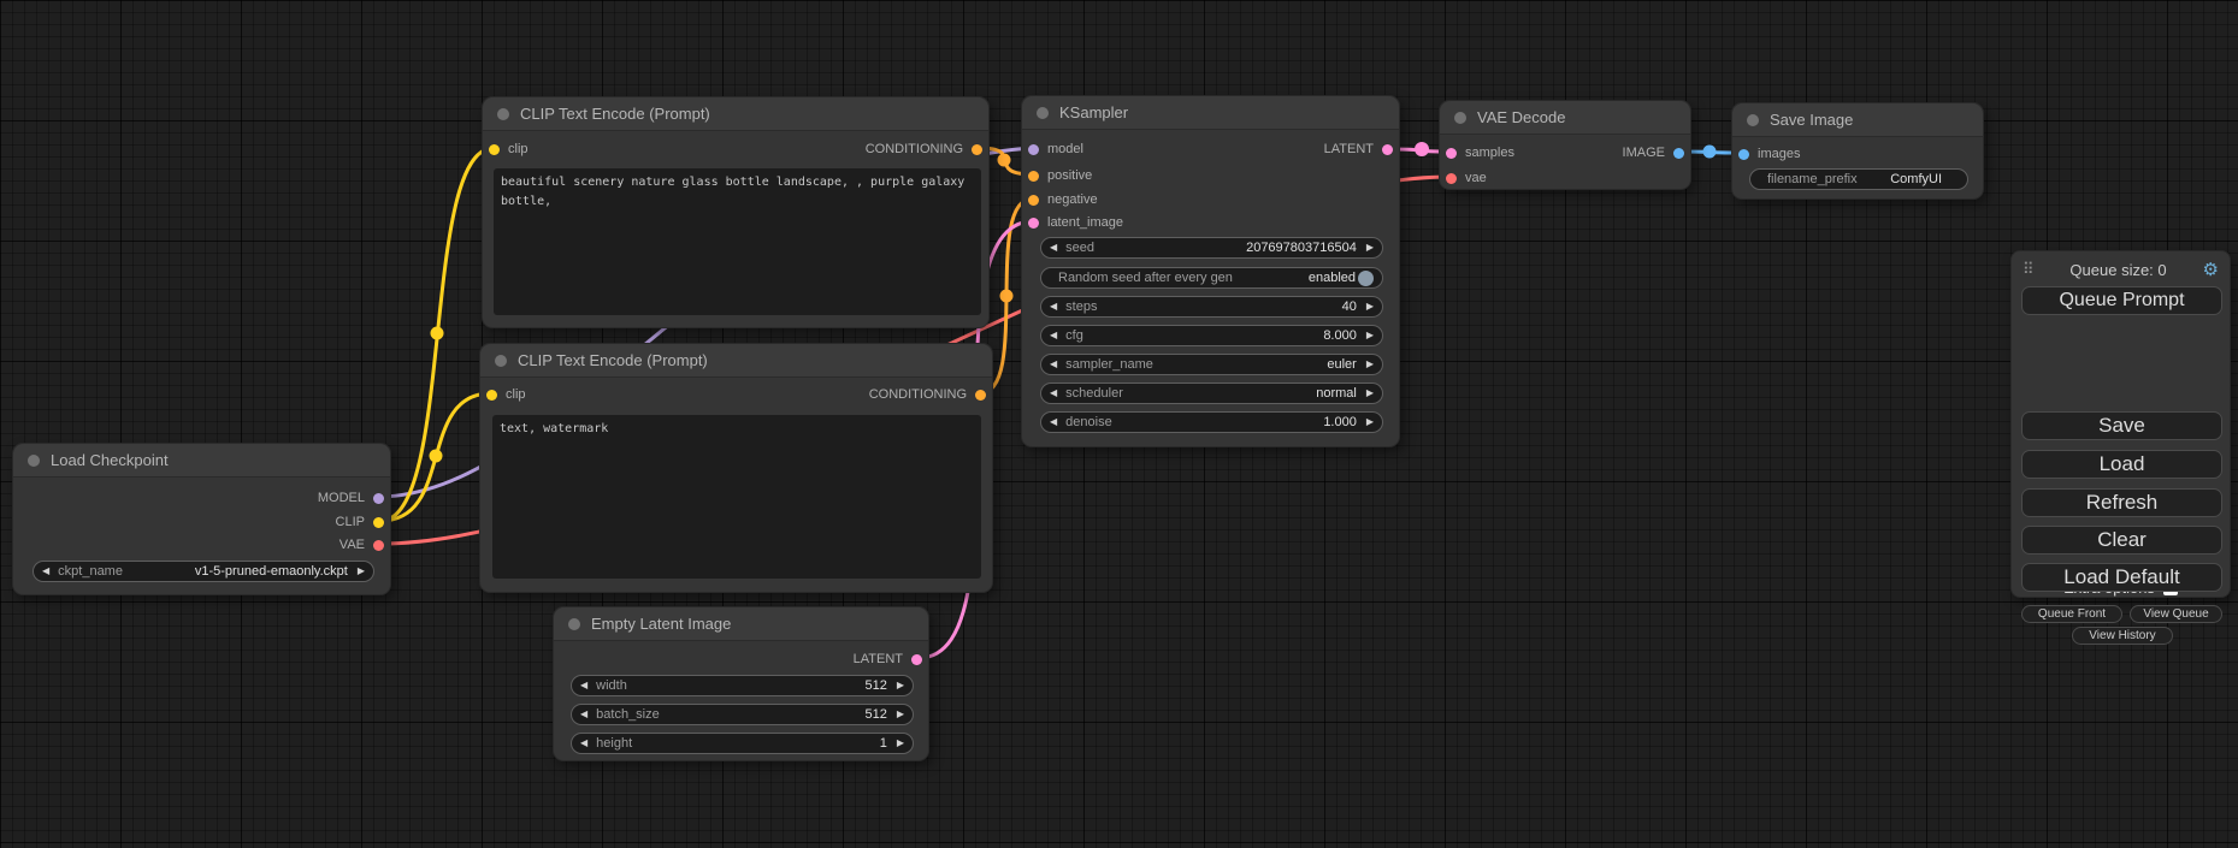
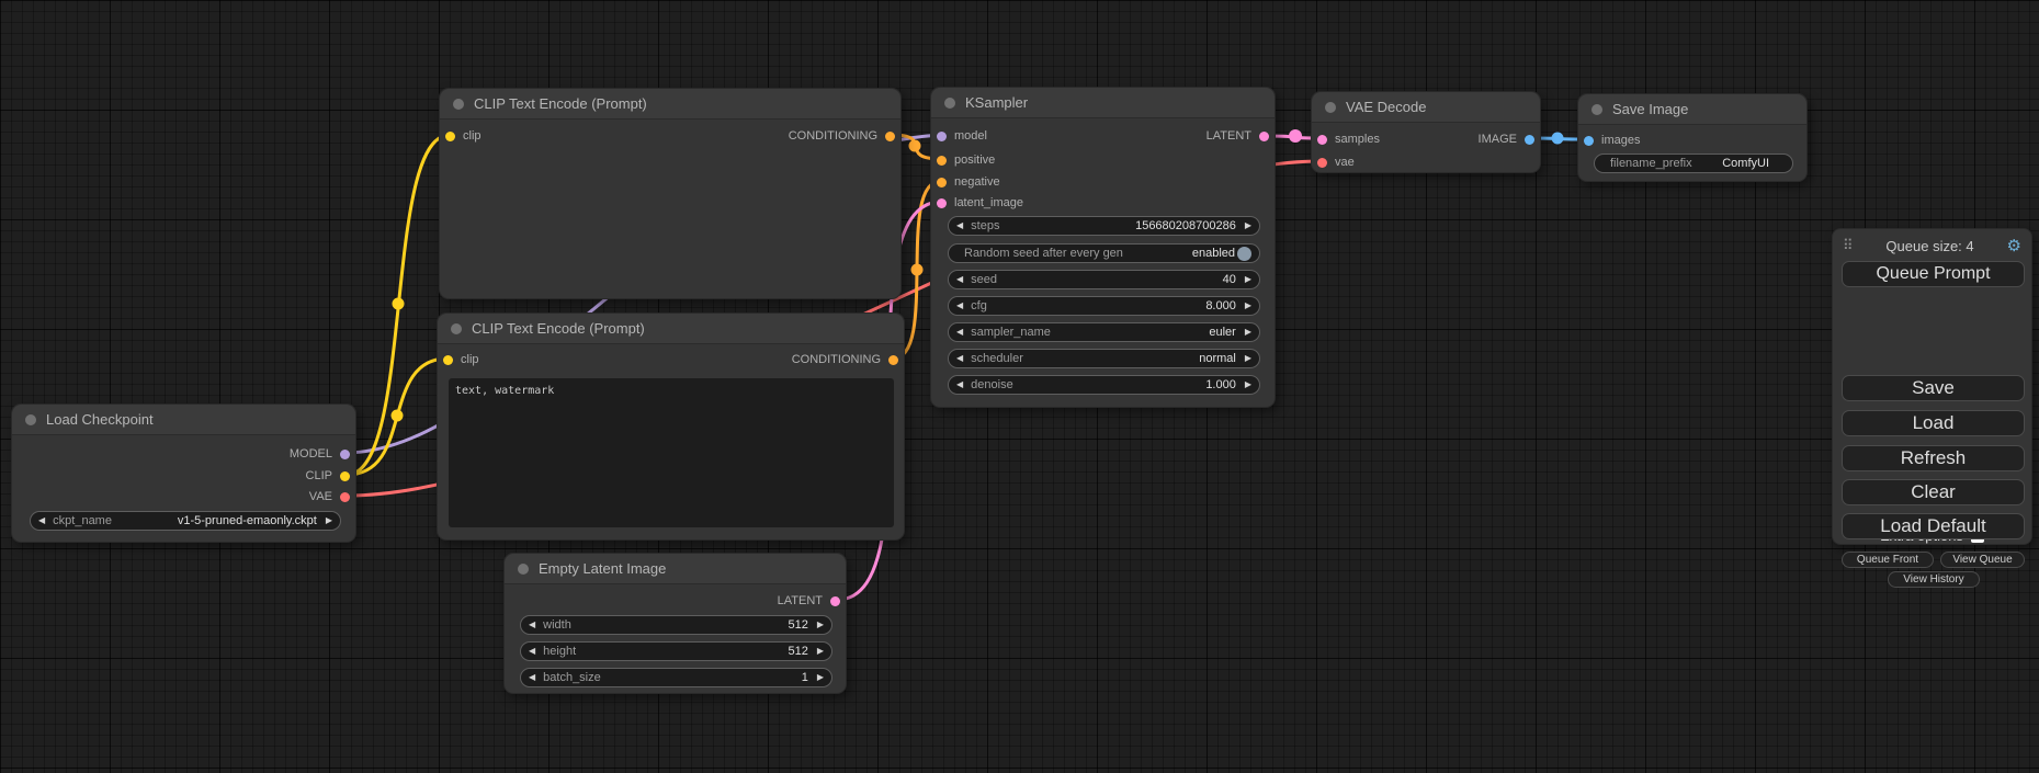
  Load Checkpoint
  MODEL
  CLIP
  VAE
  ◀
  ckpt_name
  v1-5-pruned-emaonly.ckpt
  ▶
  CLIP Text Encode (Prompt)
  clip
  CONDITIONING
- beautiful scenery nature glass bottle landscape, , purple galaxy bottle,
  CLIP Text Encode (Prompt)
  clip
  CONDITIONING
  text, watermark
  KSampler
  model
  positive
  negative
  latent_image
  LATENT
  ◀
- seed
+ steps
- 207697803716504
+ 156680208700286
  ▶
  Random seed after every gen
  enabled
  ◀
- steps
+ seed
  40
  ▶
  ◀
  cfg
  8.000
  ▶
  ◀
  sampler_name
  euler
  ▶
  ◀
  scheduler
  normal
  ▶
  ◀
  denoise
  1.000
  ▶
  VAE Decode
  samples
  vae
  IMAGE
  Save Image
  images
  filename_prefix
  ComfyUI
  Empty Latent Image
  LATENT
  ◀
  width
  512
  ▶
  ◀
- batch_size
+ height
  512
  ▶
  ◀
- height
+ batch_size
  1
  ▶
  ⠿
- Queue size: 0
+ Queue size: 4
  ⚙
  Queue Prompt
  Queue Front
  View Queue
  View History
  Save
  Load
  Refresh
  Clear
  Load Default
